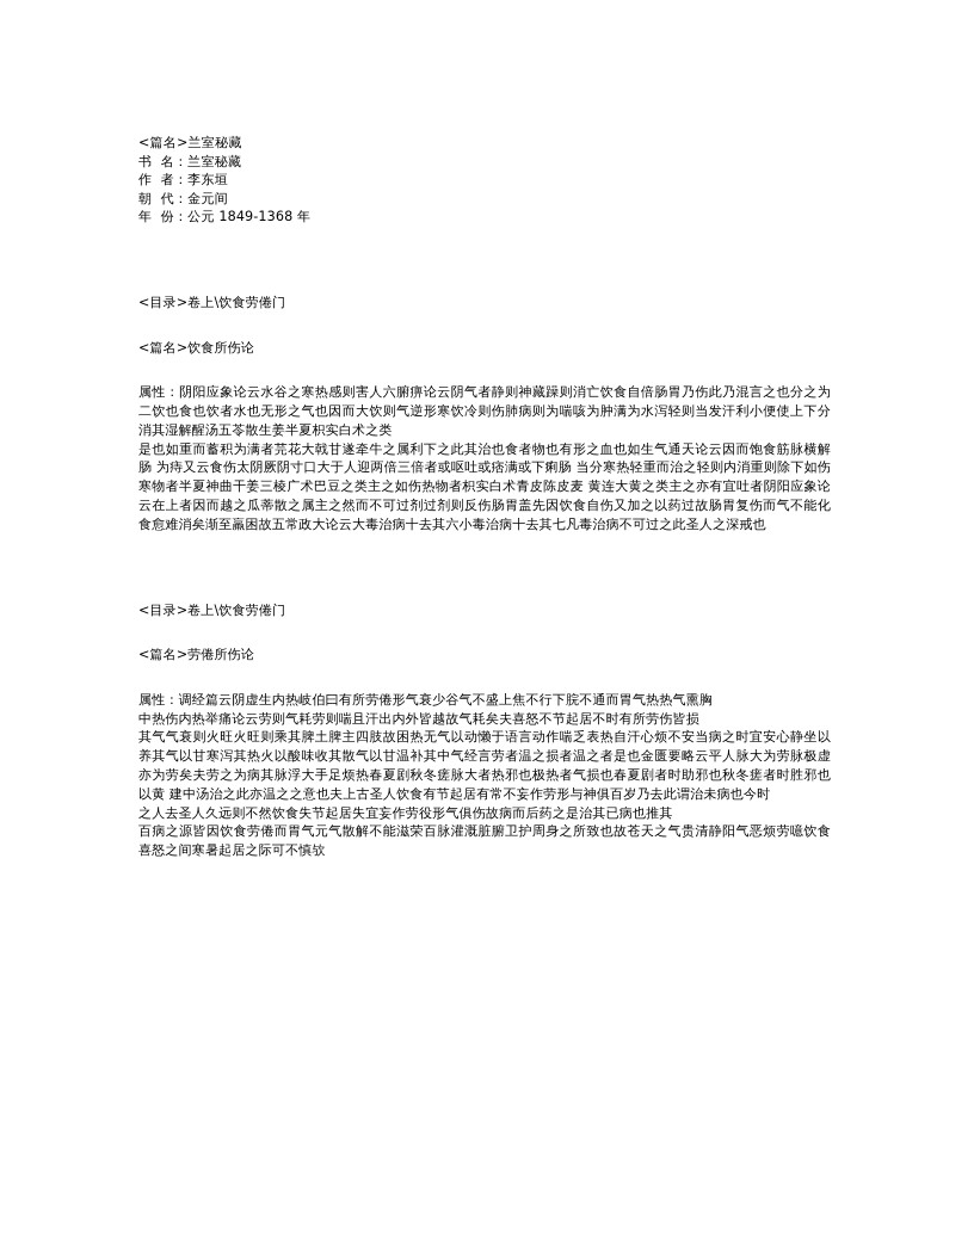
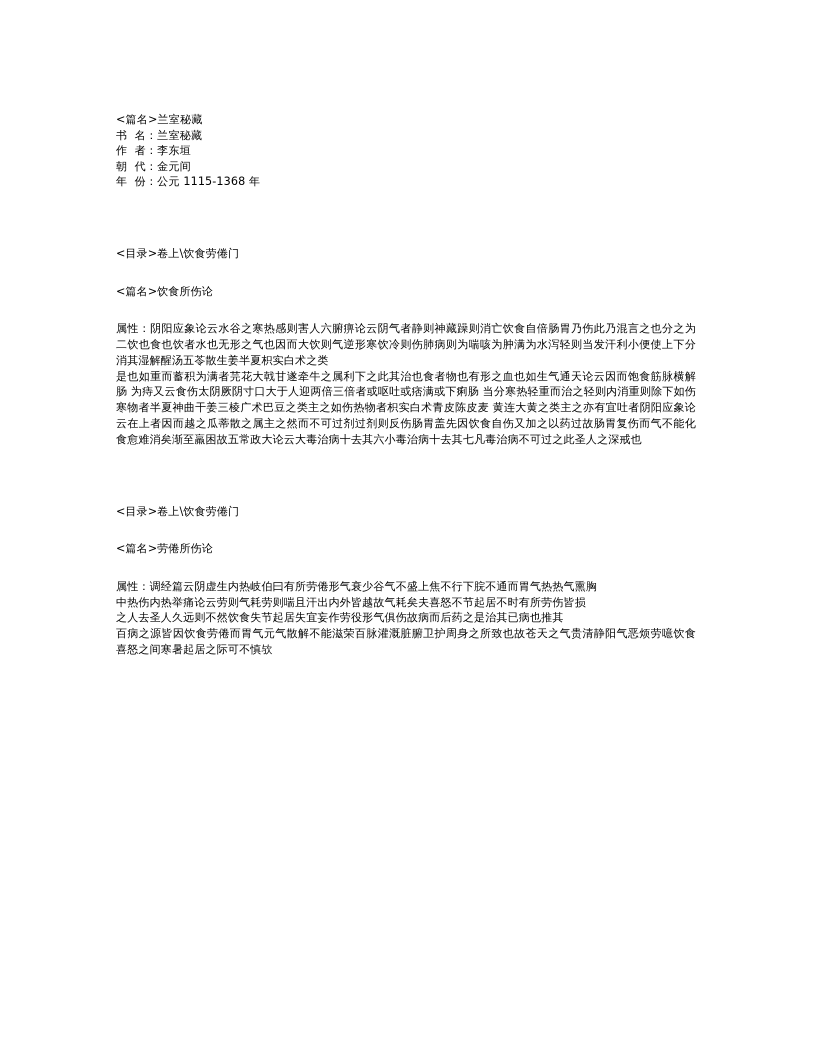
  <篇名>兰室秘藏
  书 名：兰室秘藏
  作 者：李东垣
  朝 代：金元间
- 年 份：公元 1849-1368 年
+ 年 份：公元 1115-1368 年
  <目录>卷上\饮食劳倦门
  <篇名>饮食所伤论
  属性：阴阳应象论云水谷之寒热感则害人六腑痹论云阴气者静则神藏躁则消亡饮食自倍肠胃乃伤此乃混言之也分之为二饮也食也饮者水也无形之气也因而大饮则气逆形寒饮冷则伤肺病则为喘咳为肿满为水泻轻则当发汗利小便使上下分消其湿解醒汤五苓散生姜半夏枳实白术之类
  是也如重而蓄积为满者芫花大戟甘遂牵牛之属利下之此其治也食者物也有形之血也如生气通天论云因而饱食筋脉横解肠 为痔又云食伤太阴厥阴寸口大于人迎两倍三倍者或呕吐或痞满或下痢肠 当分寒热轻重而治之轻则内消重则除下如伤寒物者半夏神曲干姜三棱广术巴豆之类主之如伤热物者枳实白术青皮陈皮麦 黄连大黄之类主之亦有宜吐者阴阳应象论云在上者因而越之瓜蒂散之属主之然而不可过剂过剂则反伤肠胃盖先因饮食自伤又加之以药过故肠胃复伤而气不能化食愈难消矣渐至羸困故五常政大论云大毒治病十去其六小毒治病十去其七凡毒治病不可过之此圣人之深戒也
  <目录>卷上\饮食劳倦门
  <篇名>劳倦所伤论
  属性：调经篇云阴虚生内热岐伯曰有所劳倦形气衰少谷气不盛上焦不行下脘不通而胃气热热气熏胸
  中热伤内热举痛论云劳则气耗劳则喘且汗出内外皆越故气耗矣夫喜怒不节起居不时有所劳伤皆损
- 其气气衰则火旺火旺则乘其脾土脾主四肢故困热无气以动懒于语言动作喘乏表热自汗心烦不安当病之时宜安心静坐以养其气以甘寒泻其热火以酸味收其散气以甘温补其中气经言劳者温之损者温之者是也金匮要略云平人脉大为劳脉极虚亦为劳矣夫劳之为病其脉浮大手足烦热春夏剧秋冬瘥脉大者热邪也极热者气损也春夏剧者时助邪也秋冬瘥者时胜邪也以黄 建中汤治之此亦温之之意也夫上古圣人饮食有节起居有常不妄作劳形与神俱百岁乃去此谓治未病也今时
  之人去圣人久远则不然饮食失节起居失宜妄作劳役形气俱伤故病而后药之是治其已病也推其
  百病之源皆因饮食劳倦而胃气元气散解不能滋荣百脉灌溉脏腑卫护周身之所致也故苍天之气贵清静阳气恶烦劳噫饮食喜怒之间寒暑起居之际可不慎欤
